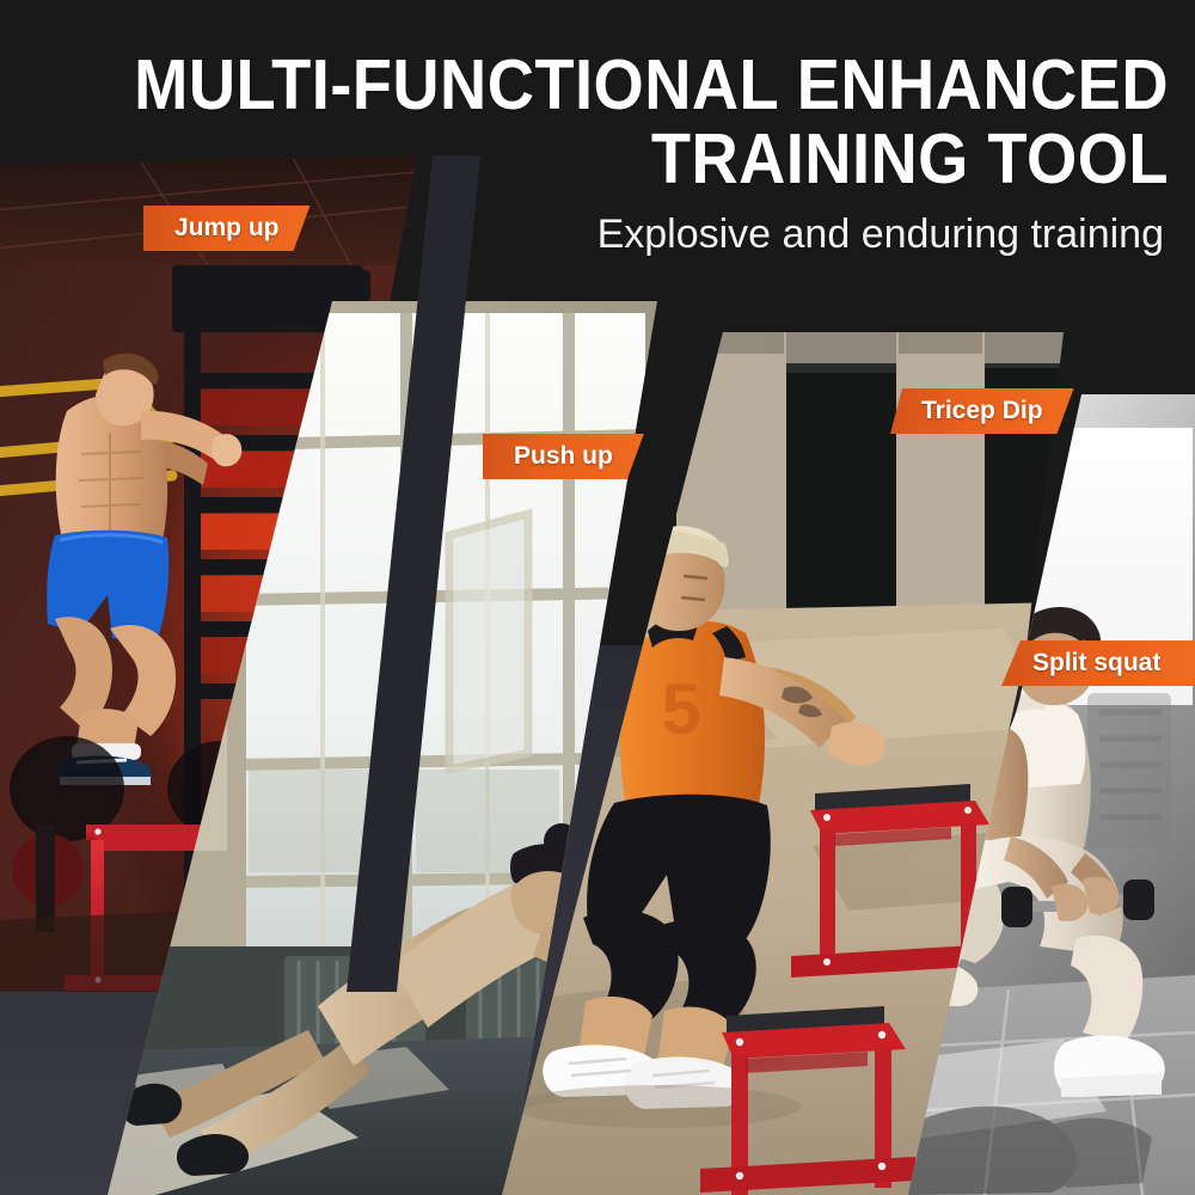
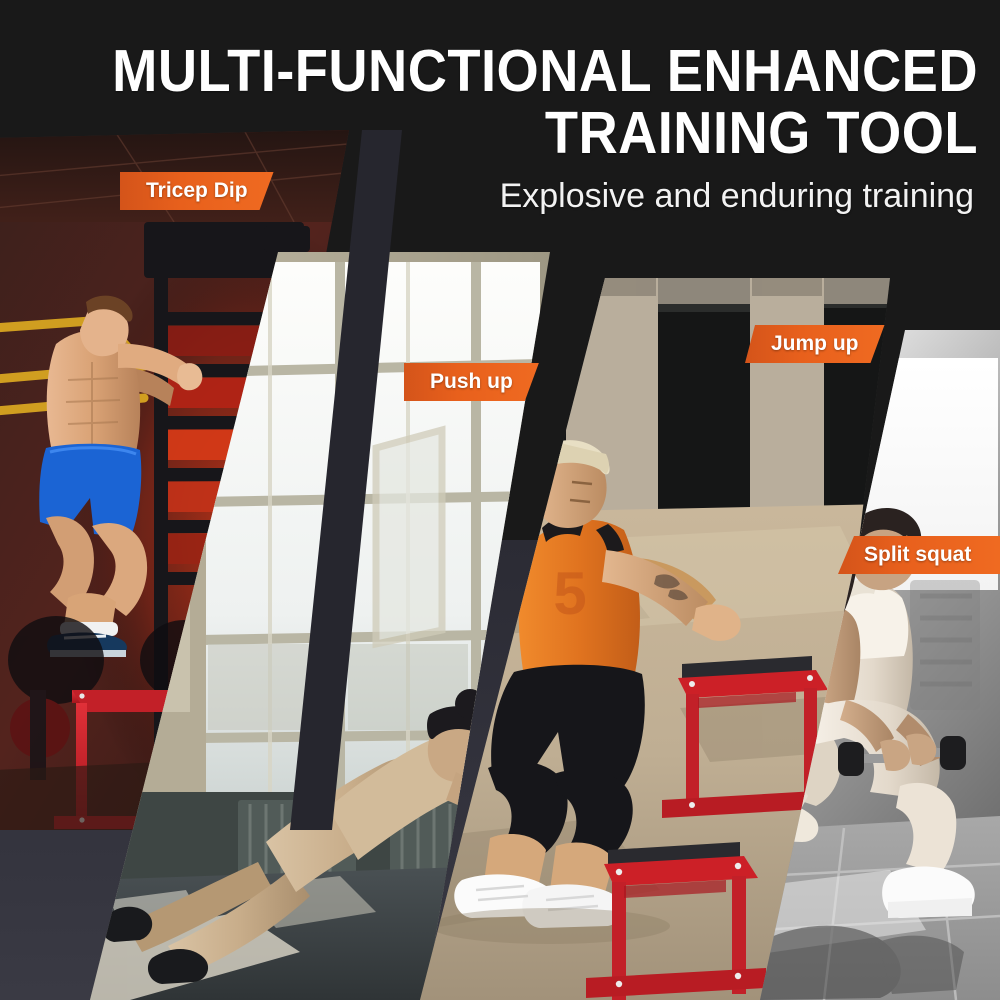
  5
  MULTI-FUNCTIONAL ENHANCED
  TRAINING TOOL
  Explosive and enduring training
- Jump up
+ Tricep Dip
  Push up
- Tricep Dip
+ Jump up
  Split squat
